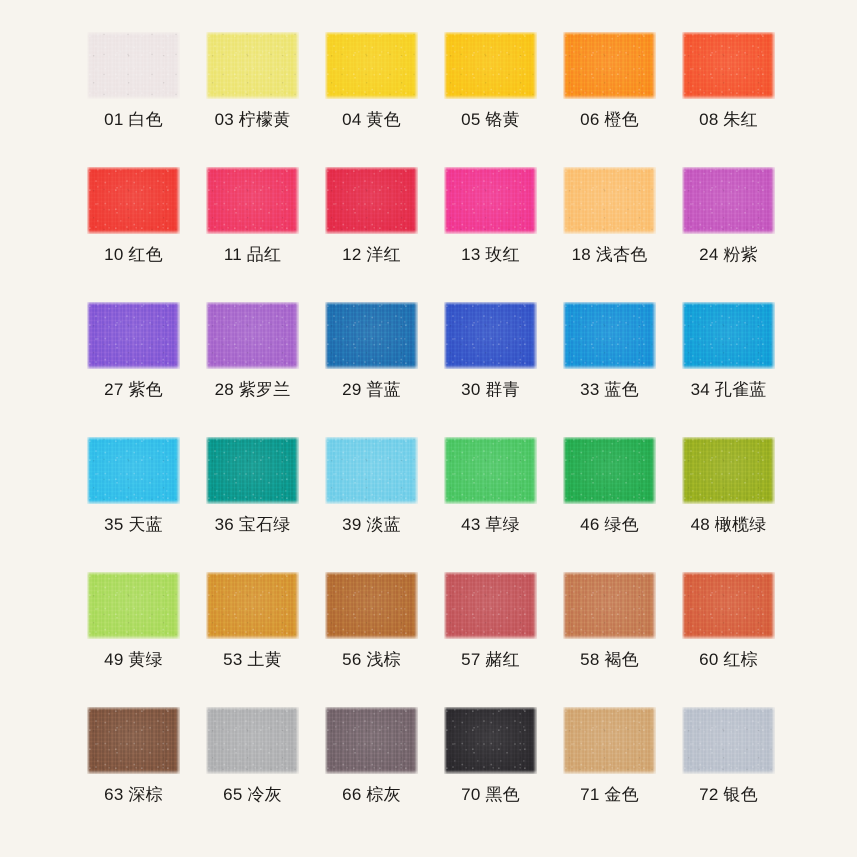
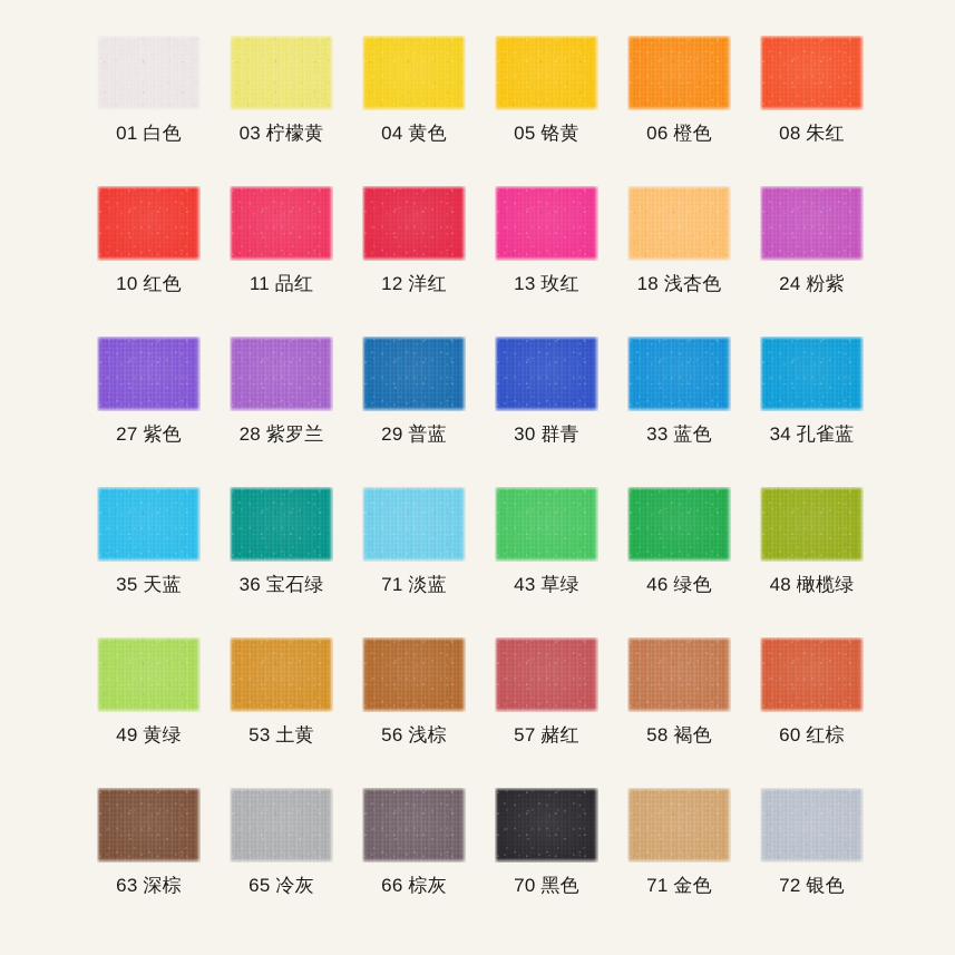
  01 白色
  03 柠檬黄
  04 黄色
  05 铬黄
  06 橙色
  08 朱红
  10 红色
  11 品红
  12 洋红
  13 玫红
  18 浅杏色
  24 粉紫
  27 紫色
  28 紫罗兰
  29 普蓝
  30 群青
  33 蓝色
  34 孔雀蓝
  35 天蓝
  36 宝石绿
- 39 淡蓝
+ 71 淡蓝
  43 草绿
  46 绿色
  48 橄榄绿
  49 黄绿
  53 土黄
  56 浅棕
  57 赭红
  58 褐色
  60 红棕
  63 深棕
  65 冷灰
  66 棕灰
  70 黑色
  71 金色
  72 银色
